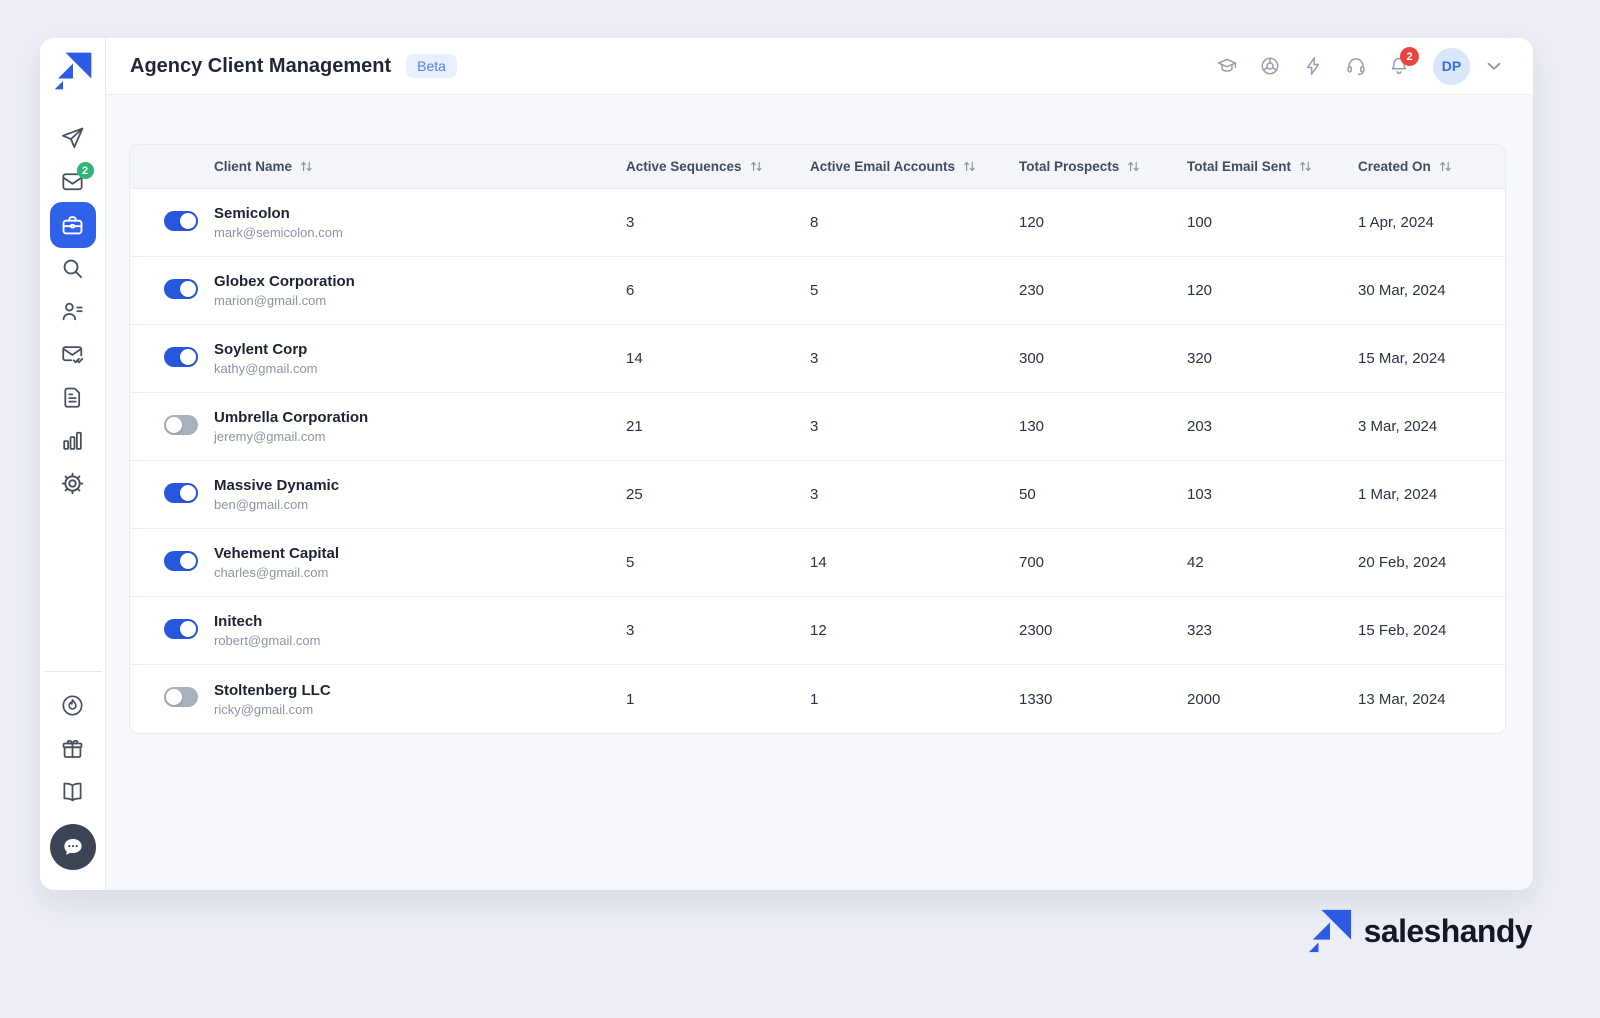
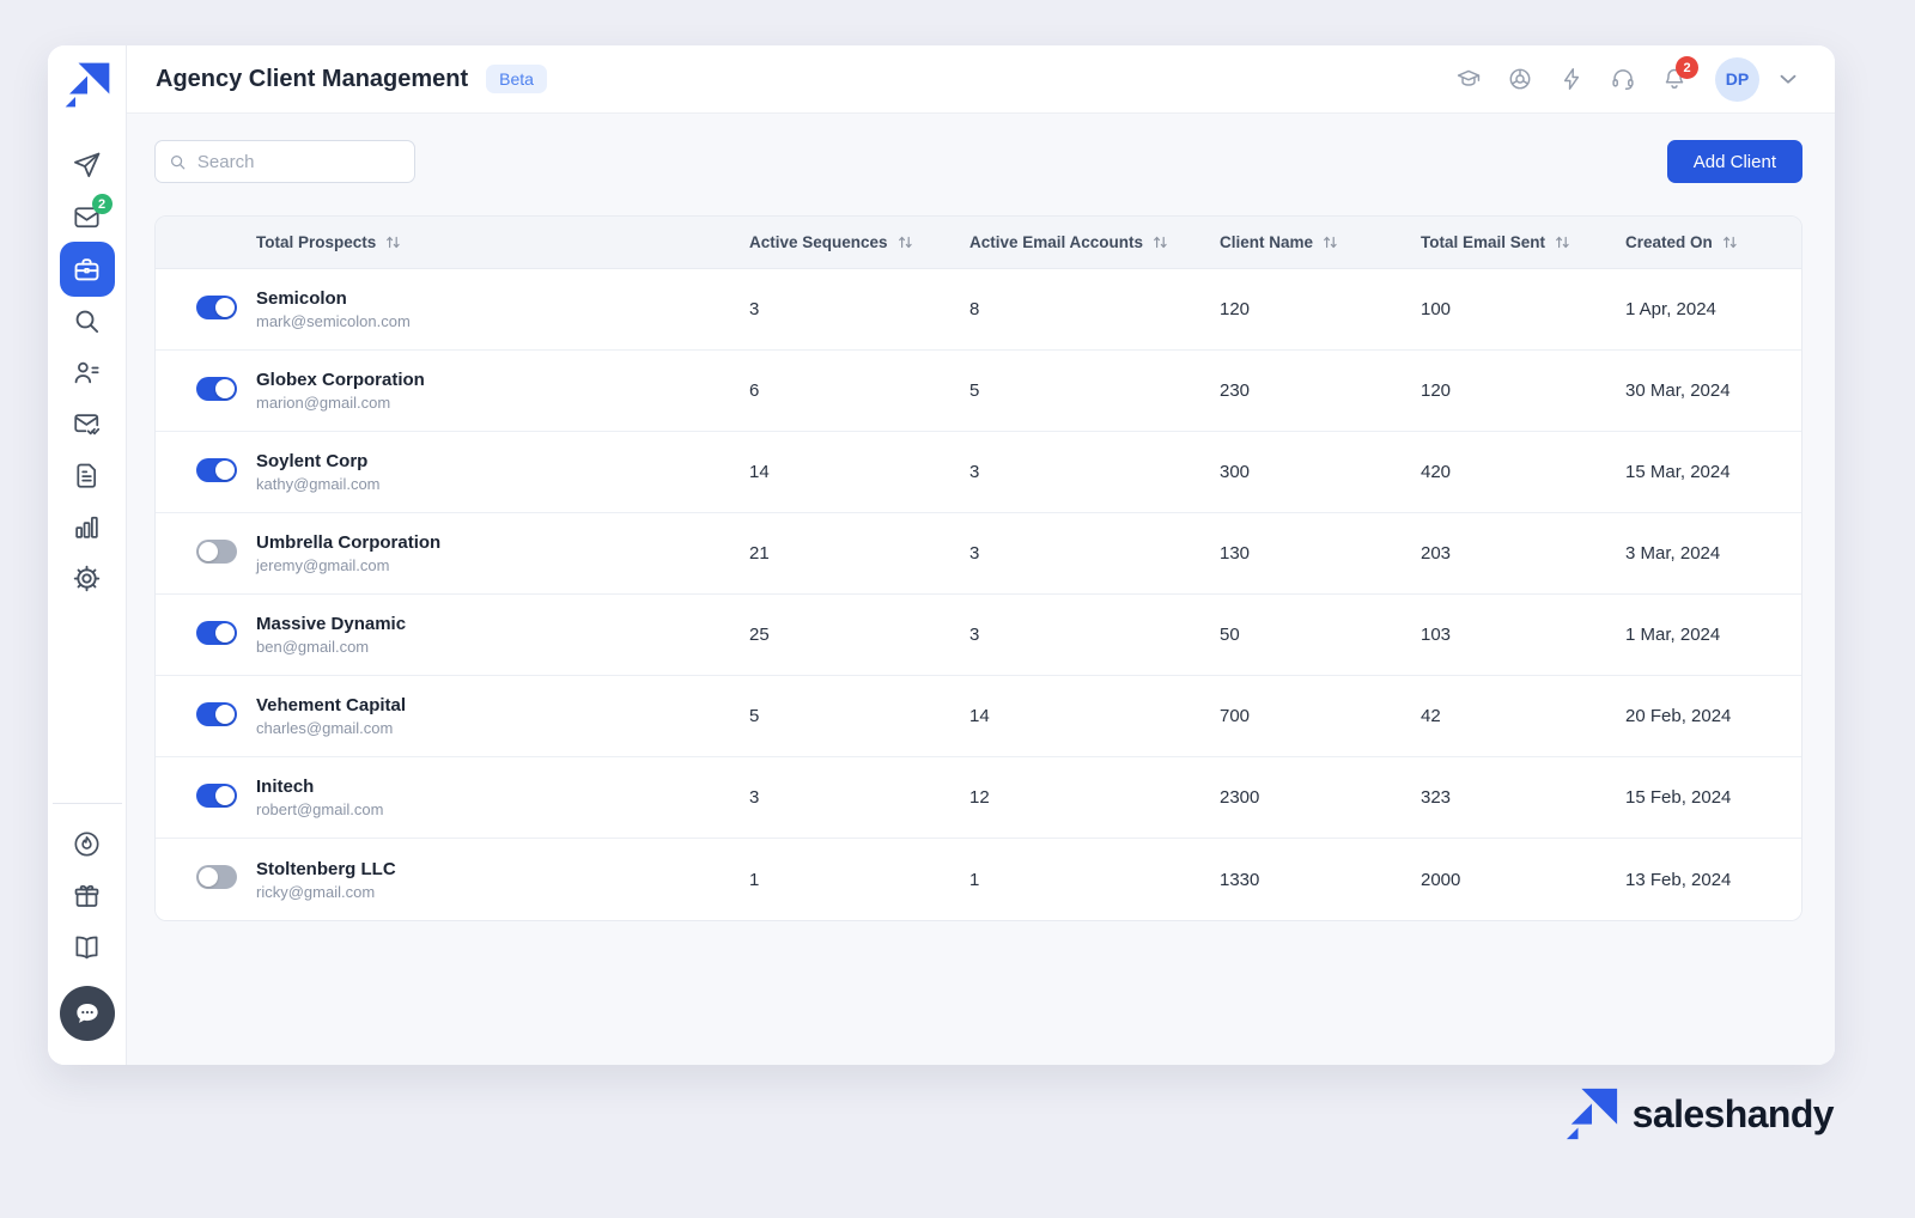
  2
  Agency Client Management
  Beta
  2
  DP
+ Search
+ Add Client
- Client Name
+ Total Prospects
  Active Sequences
  Active Email Accounts
- Total Prospects
+ Client Name
  Total Email Sent
  Created On
  Semicolon
  mark@semicolon.com
  3
  8
  120
  100
  1 Apr, 2024
  Globex Corporation
  marion@gmail.com
  6
  5
  230
  120
  30 Mar, 2024
  Soylent Corp
  kathy@gmail.com
  14
  3
  300
- 320
+ 420
  15 Mar, 2024
  Umbrella Corporation
  jeremy@gmail.com
  21
  3
  130
  203
  3 Mar, 2024
  Massive Dynamic
  ben@gmail.com
  25
  3
  50
  103
  1 Mar, 2024
  Vehement Capital
  charles@gmail.com
  5
  14
  700
  42
  20 Feb, 2024
  Initech
  robert@gmail.com
  3
  12
  2300
  323
  15 Feb, 2024
  Stoltenberg LLC
  ricky@gmail.com
  1
  1
  1330
  2000
- 13 Mar, 2024
+ 13 Feb, 2024
  saleshandy
